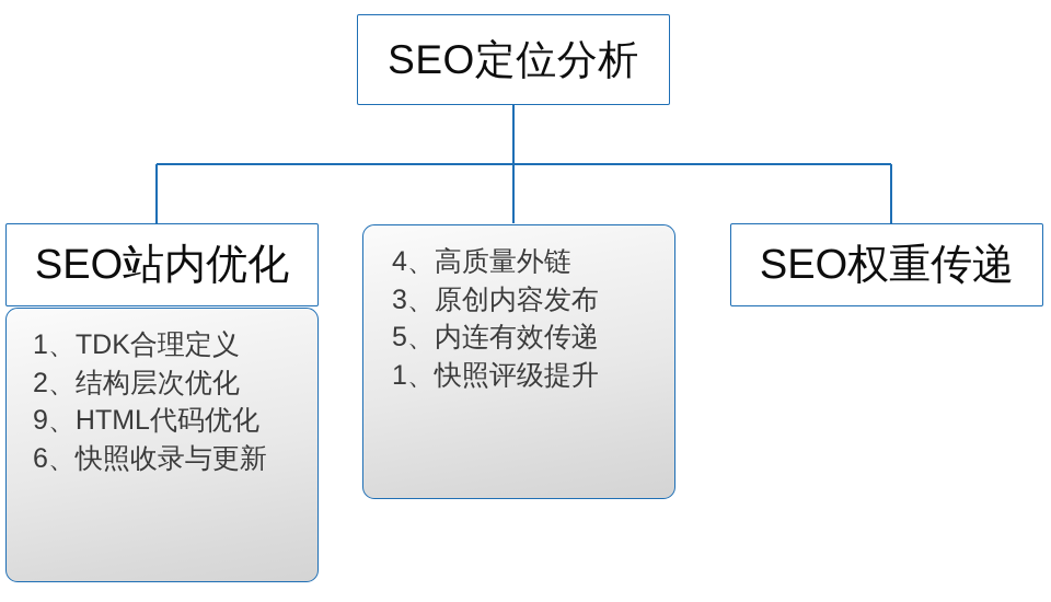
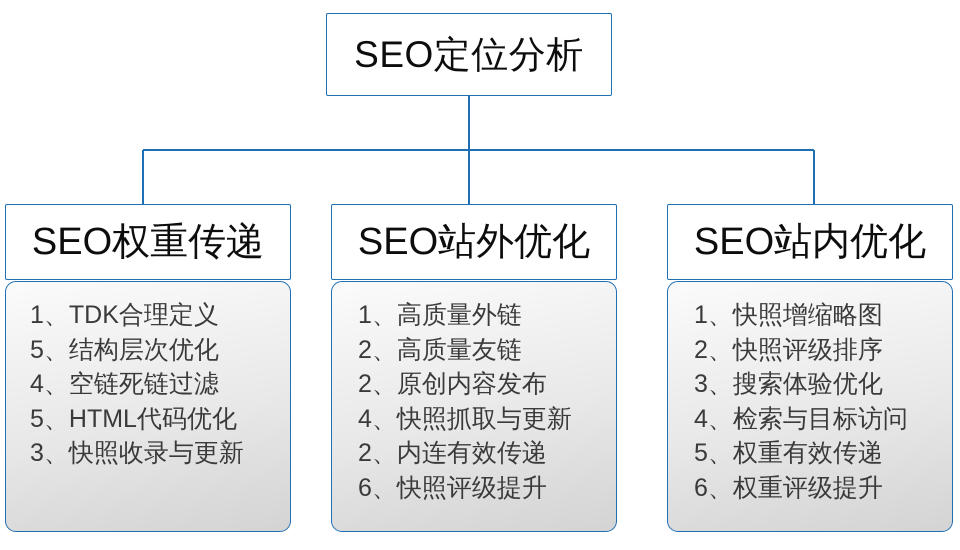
  SEO定位分析
- SEO站内优化
+ SEO权重传递
  1、TDK合理定义
- 2、结构层次优化
+ 5、结构层次优化
+ 4、空链死链过滤
- 9、HTML代码优化
+ 5、HTML代码优化
- 6、快照收录与更新
+ 3、快照收录与更新
+ SEO站外优化
- 4、高质量外链
+ 1、高质量外链
+ 2、高质量友链
- 3、原创内容发布
+ 2、原创内容发布
+ 4、快照抓取与更新
- 5、内连有效传递
+ 2、内连有效传递
- 1、快照评级提升
+ 6、快照评级提升
- SEO权重传递
+ SEO站内优化
+ 1、快照增缩略图
+ 2、快照评级排序
+ 3、搜索体验优化
+ 4、检索与目标访问
+ 5、权重有效传递
+ 6、权重评级提升
